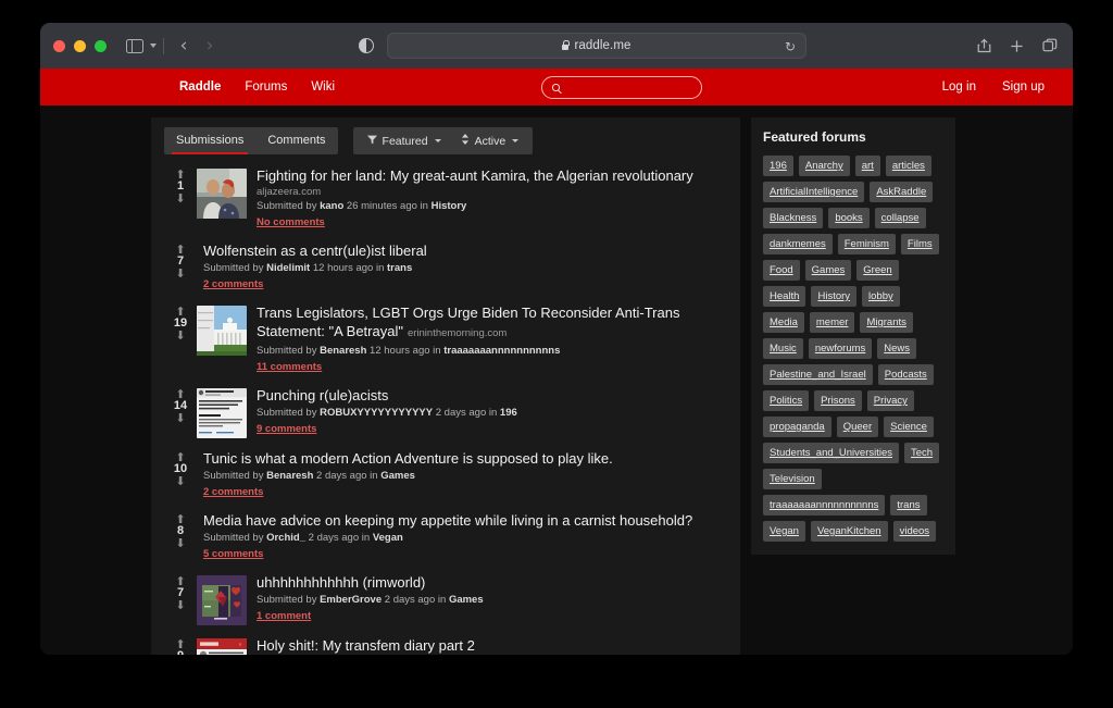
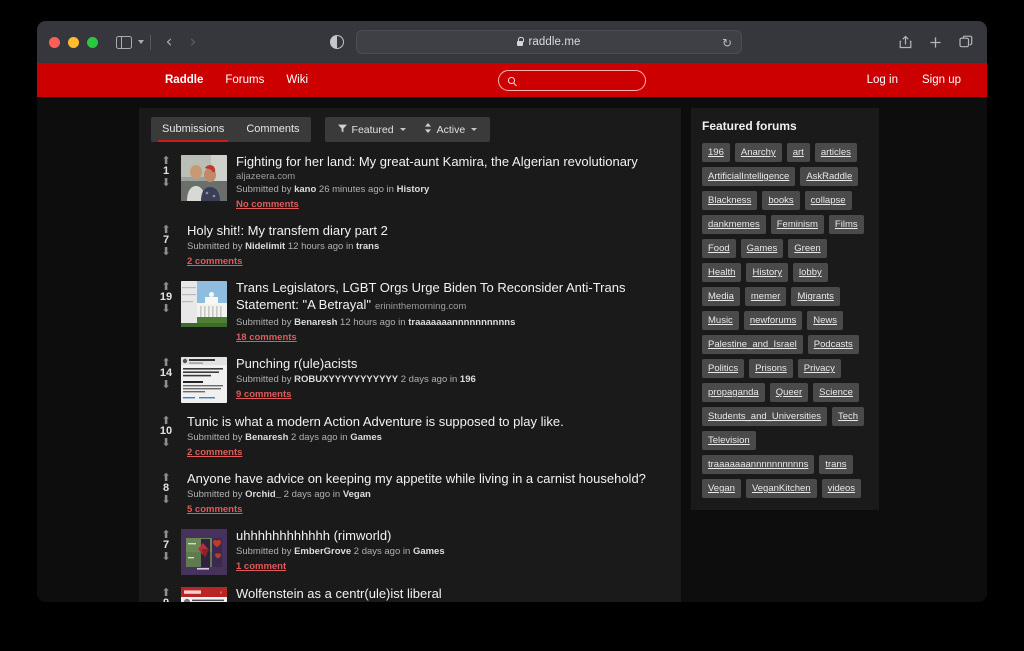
  ‹
  ›
  raddle.me
  ↻
  Raddle
  Forums
  Wiki
  Log in
  Sign up
  Submissions
  Comments
  Featured
  Active
  ⬆
  1
  ⬇
  Fighting for her land: My great-aunt Kamira, the Algerian revolutionary
  aljazeera.com
  Submitted by kano 26 minutes ago in History
  No comments
  ⬆
  7
  ⬇
- Wolfenstein as a centr(ule)ist liberal
+ Holy shit!: My transfem diary part 2
  Submitted by Nidelimit 12 hours ago in trans
  2 comments
  ⬆
  19
  ⬇
  Trans Legislators, LGBT Orgs Urge Biden To Reconsider Anti-Trans Statement: "A Betrayal" erininthemorning.com
  Submitted by Benaresh 12 hours ago in traaaaaaannnnnnnnnns
- 11 comments
+ 18 comments
  ⬆
  14
  ⬇
  Punching r(ule)acists
  Submitted by ROBUXYYYYYYYYYYY 2 days ago in 196
  9 comments
  ⬆
  10
  ⬇
  Tunic is what a modern Action Adventure is supposed to play like.
  Submitted by Benaresh 2 days ago in Games
  2 comments
  ⬆
  8
  ⬇
- Media have advice on keeping my appetite while living in a carnist household?
+ Anyone have advice on keeping my appetite while living in a carnist household?
  Submitted by Orchid_ 2 days ago in Vegan
  5 comments
  ⬆
  7
  ⬇
  uhhhhhhhhhhhh (rimworld)
  Submitted by EmberGrove 2 days ago in Games
  1 comment
  ⬆
- Holy shit!: My transfem diary part 2
+ Wolfenstein as a centr(ule)ist liberal
  Featured forums
  196
  Anarchy
  art
  articles
  ArtificialIntelligence
  AskRaddle
  Blackness
  books
  collapse
  dankmemes
  Feminism
  Films
  Food
  Games
  Green
  Health
  History
  lobby
  Media
  memer
  Migrants
  Music
  newforums
  News
  Palestine_and_Israel
  Podcasts
  Politics
  Prisons
  Privacy
  propaganda
  Queer
  Science
  Students_and_Universities
  Tech
  Television
  traaaaaaannnnnnnnnns
  trans
  Vegan
  VeganKitchen
  videos
